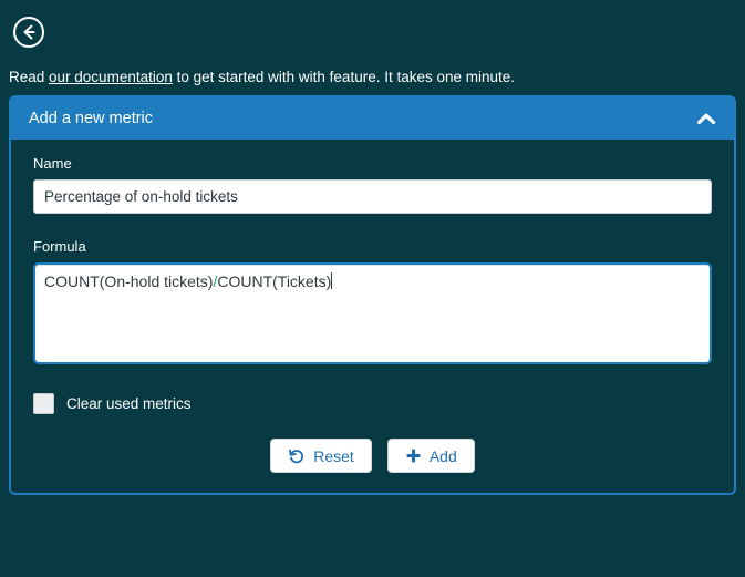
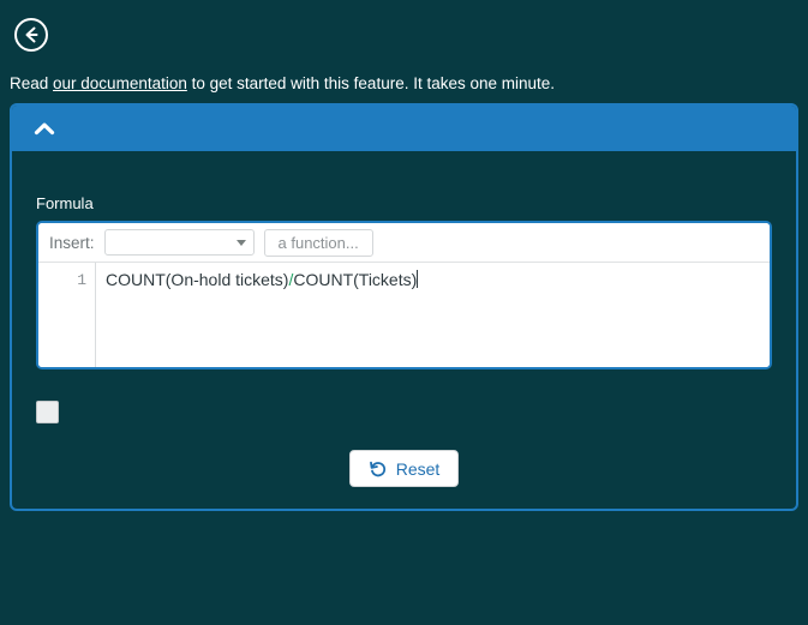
- Read our documentation to get started with with feature. It takes one minute.
+ Read our documentation to get started with this feature. It takes one minute.
- Add a new metric
- Name
- Percentage of on-hold tickets
  Formula
+ Insert:
+ a function...
+ 1
  COUNT(On-hold tickets)/COUNT(Tickets)
- Clear used metrics
  Reset
- Add
